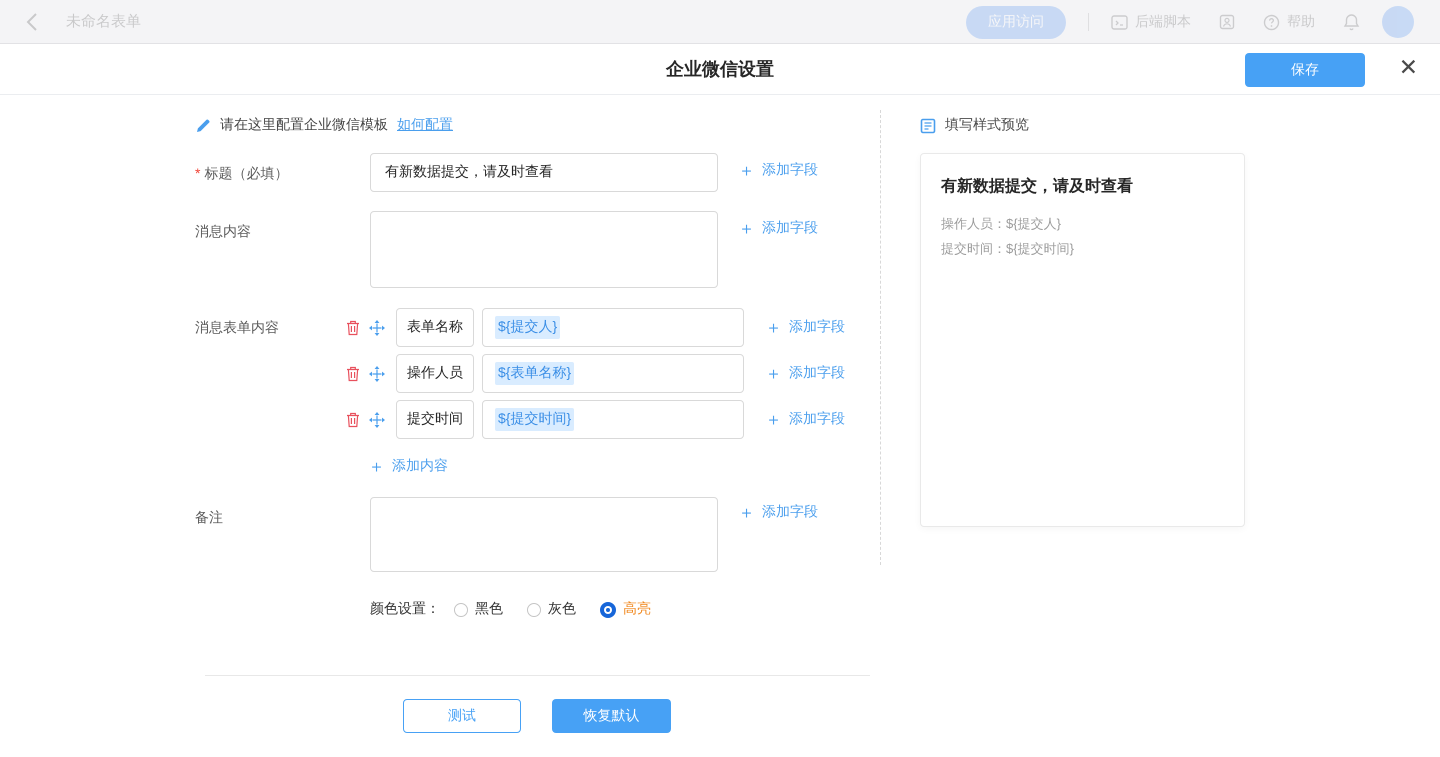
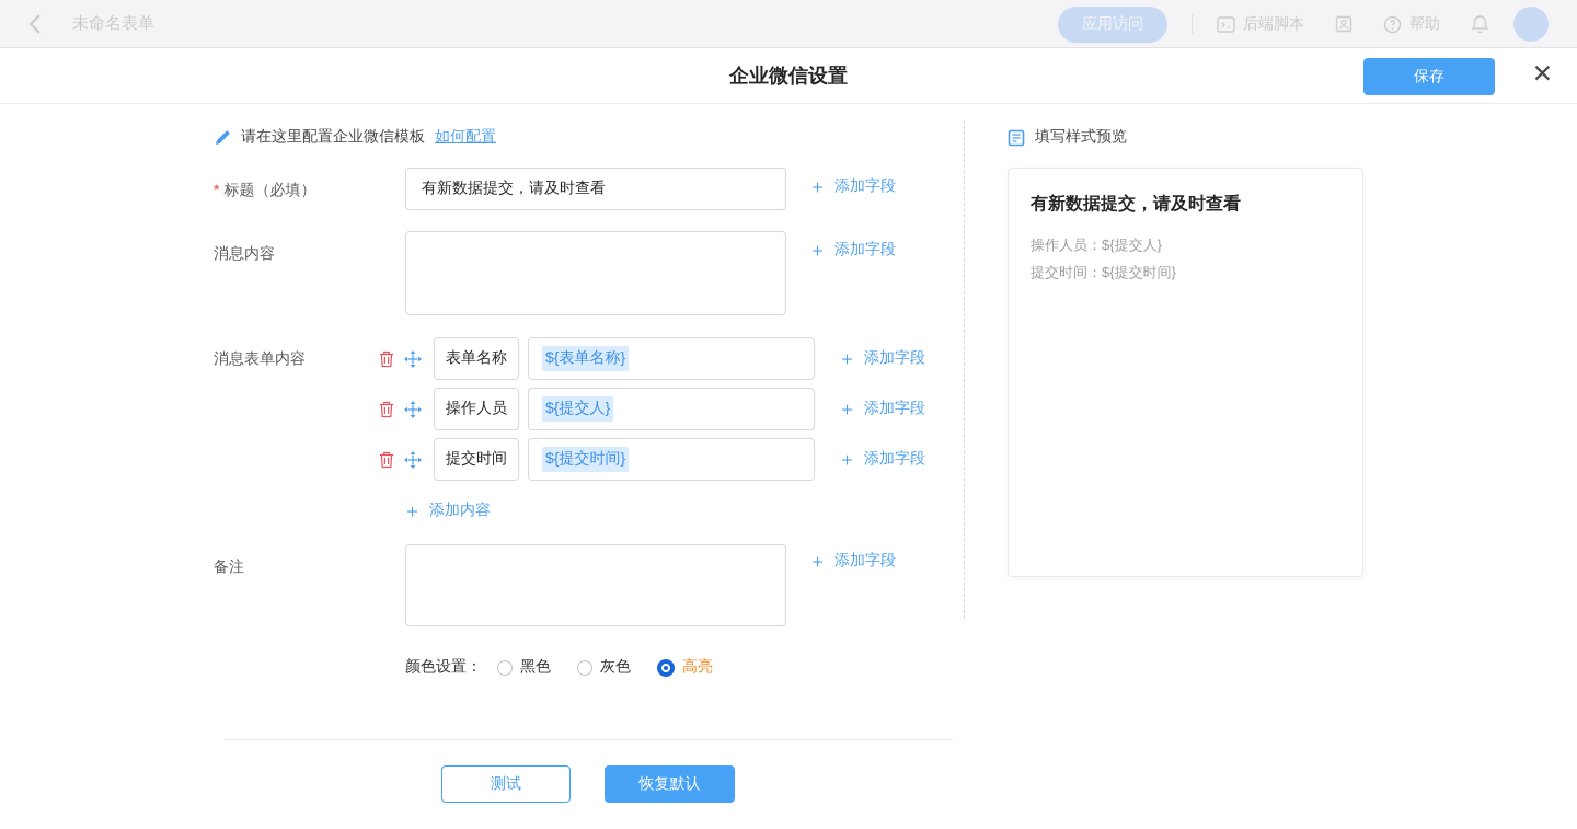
  未命名表单
  应用访问
  后端脚本
  帮助
  企业微信设置
  保存
  ✕
  请在这里配置企业微信模板
  如何配置
  * 标题（必填）
  有新数据提交，请及时查看
  ＋
  添加字段
  消息内容
  ＋
  添加字段
  消息表单内容
  表单名称
- ${提交人}
+ ${表单名称}
  ＋
  添加字段
  操作人员
- ${表单名称}
+ ${提交人}
  ＋
  添加字段
  提交时间
  ${提交时间}
  ＋
  添加字段
  ＋
  添加内容
  备注
  ＋
  添加字段
  颜色设置：
  黑色
  灰色
  高亮
  测试
  恢复默认
  填写样式预览
  有新数据提交，请及时查看
  操作人员：${提交人}
  提交时间：${提交时间}
